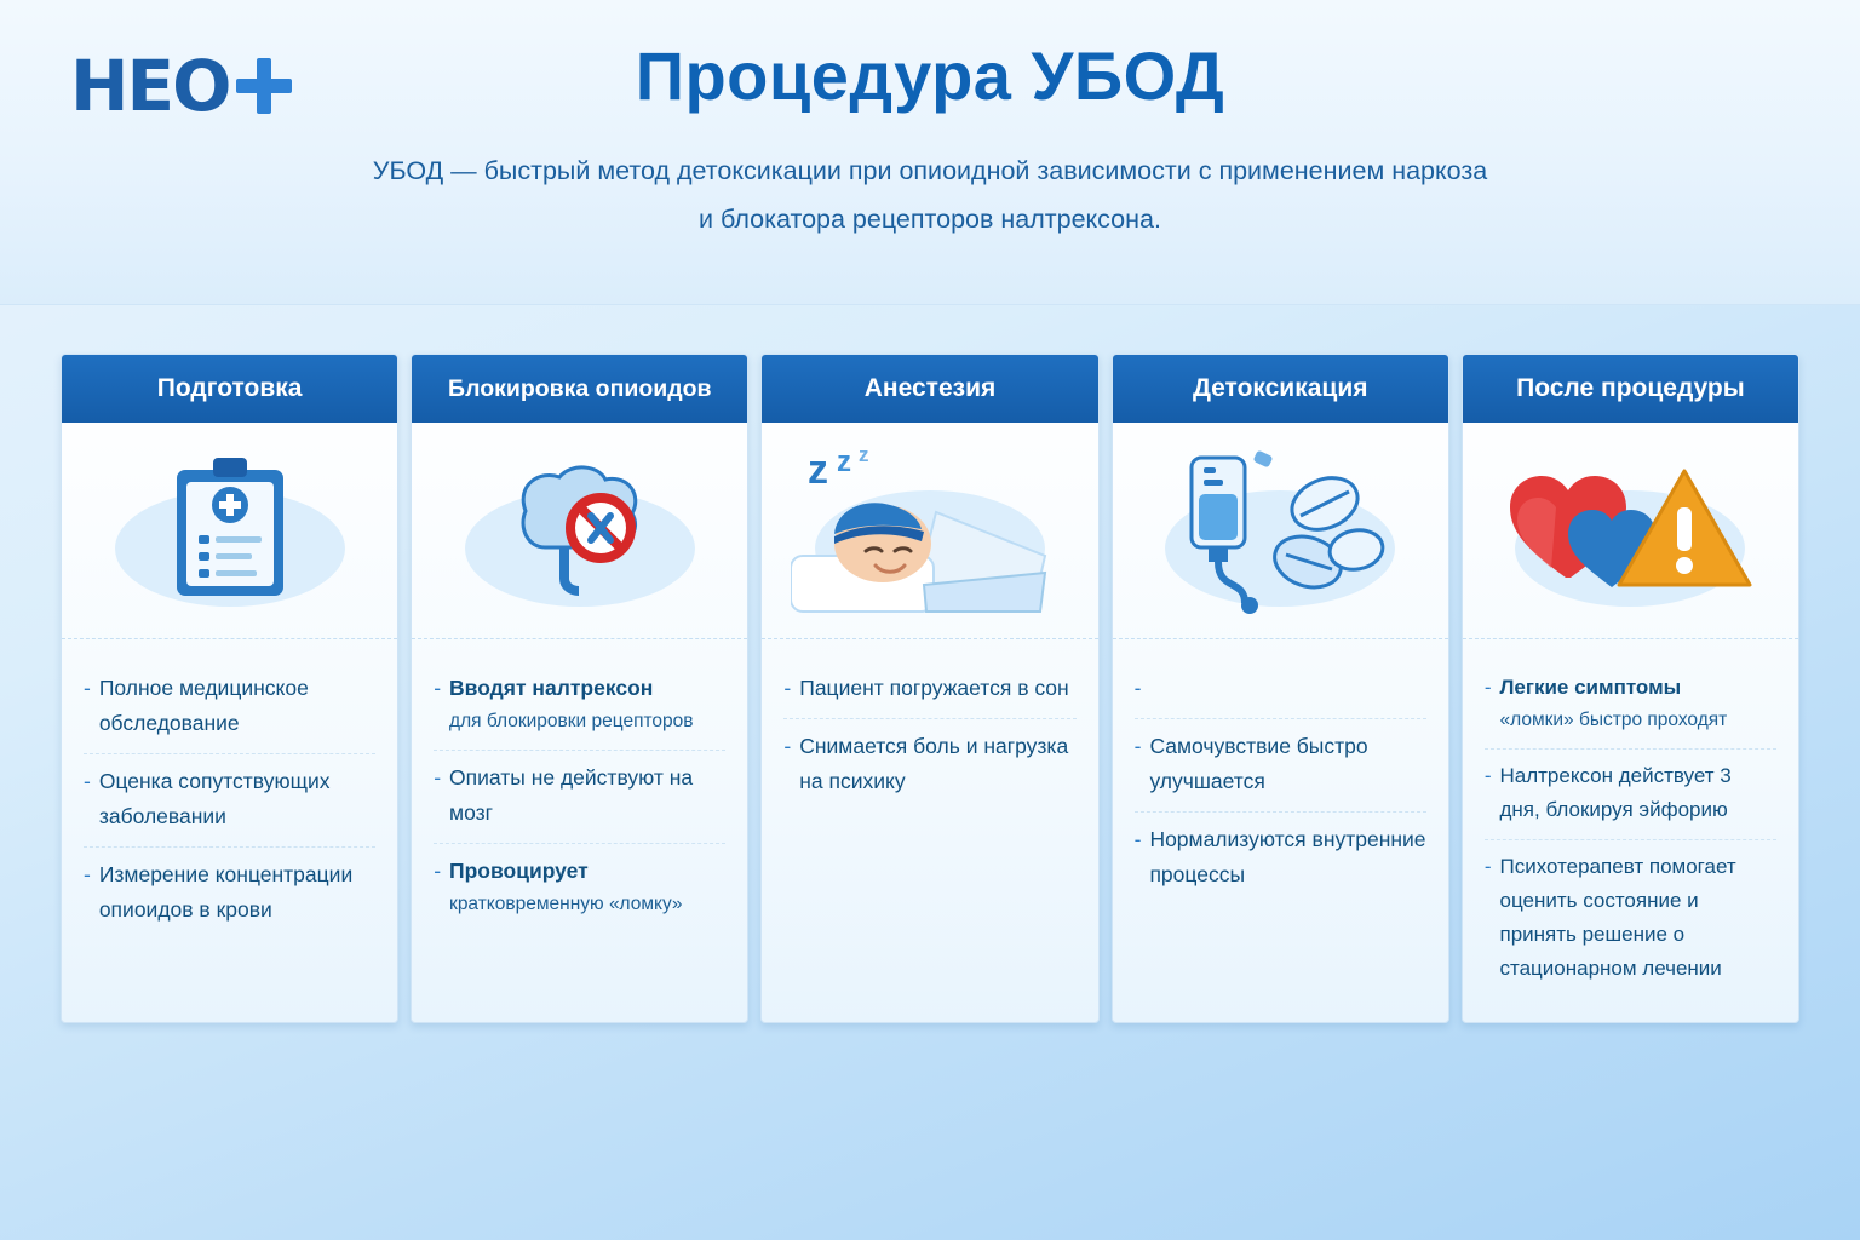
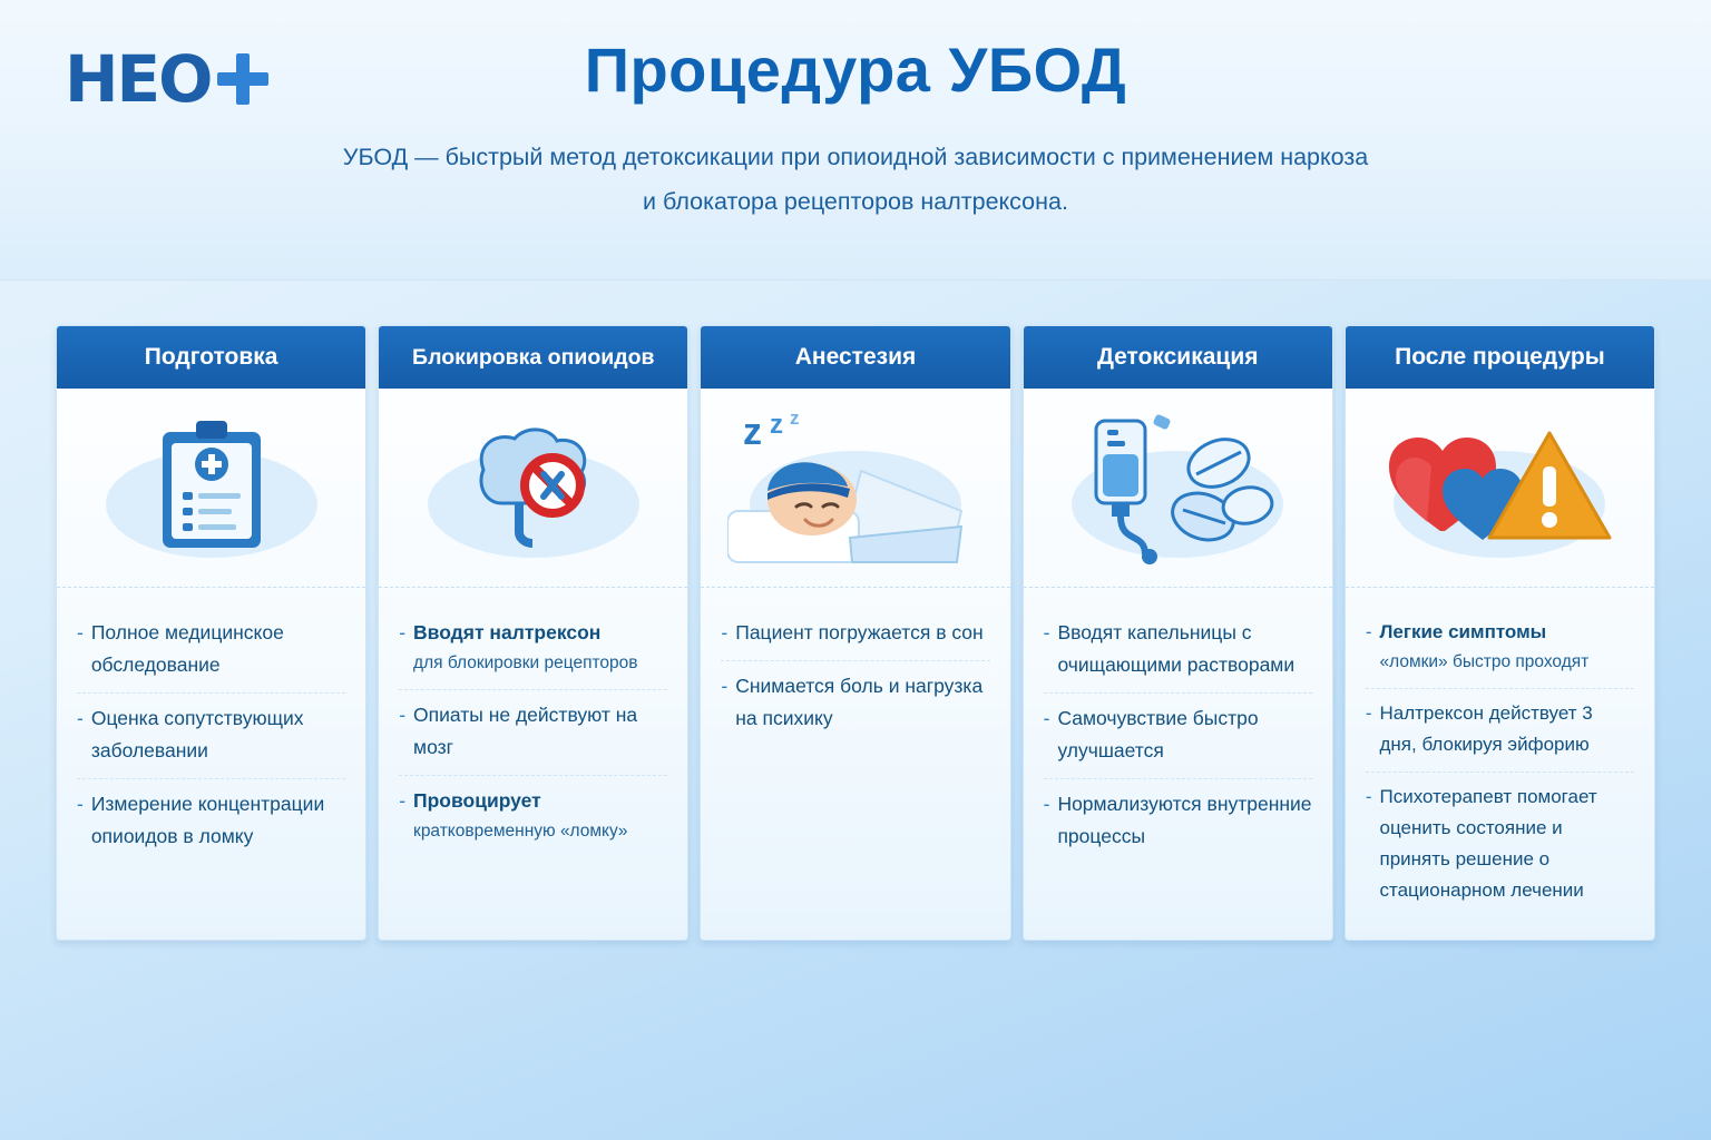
  HEO
  Процедура УБОД
  УБОД — быстрый метод детоксикации при опиоидной зависимости с применением наркоза
  и блокатора рецепторов налтрексона.
  Подготовка
  -
  Полное медицинское обследование
  -
  Оценка сопутствующих заболевании
  -
- Измерение концентрации опиоидов в крови
+ Измерение концентрации опиоидов в ломку
  Блокировка опиоидов
  -
  Вводят налтрексон
  для блокировки рецепторов
  -
  Опиаты не действуют на мозг
  -
  Провоцирует
  кратковременную «ломку»
  Анестезия
  z
  z
  z
  -
  Пациент погружается в сон
  -
  Снимается боль и нагрузка на психику
  Детоксикация
  -
+ Вводят капельницы с очищающими растворами
  -
  Самочувствие быстро улучшается
  -
  Нормализуются внутренние процессы
  После процедуры
  -
  Легкие симптомы
  «ломки» быстро проходят
  -
  Налтрексон действует 3 дня, блокируя эйфорию
  -
  Психотерапевт помогает оценить состояние и принять решение о стационарном лечении
